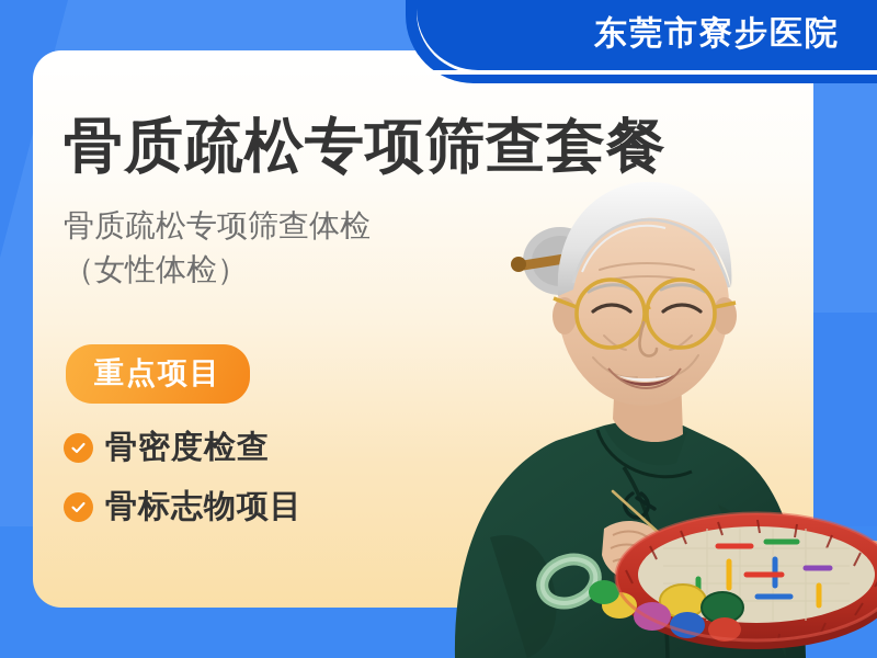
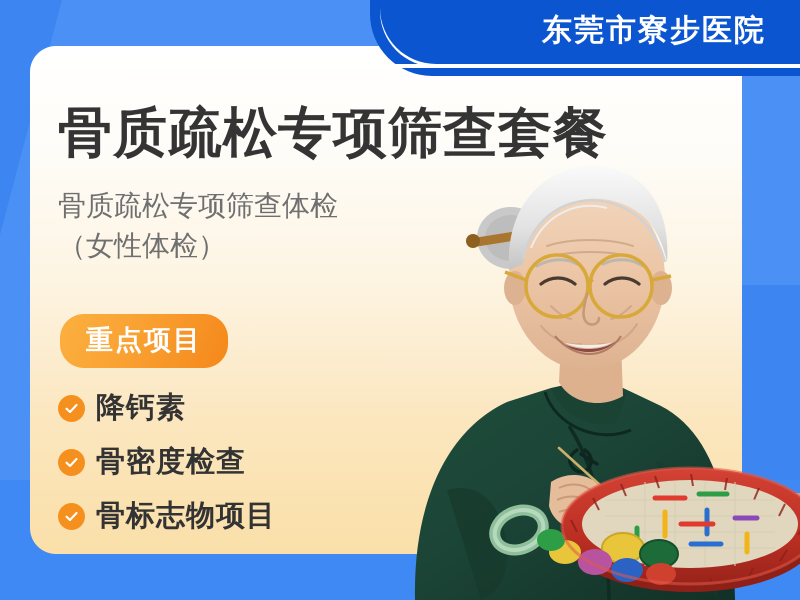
  骨质疏松专项筛查套餐
  骨质疏松专项筛查体检
  （女性体检）
  重点项目
+ 降钙素
  骨密度检查
  骨标志物项目
  东莞市寮步医院
